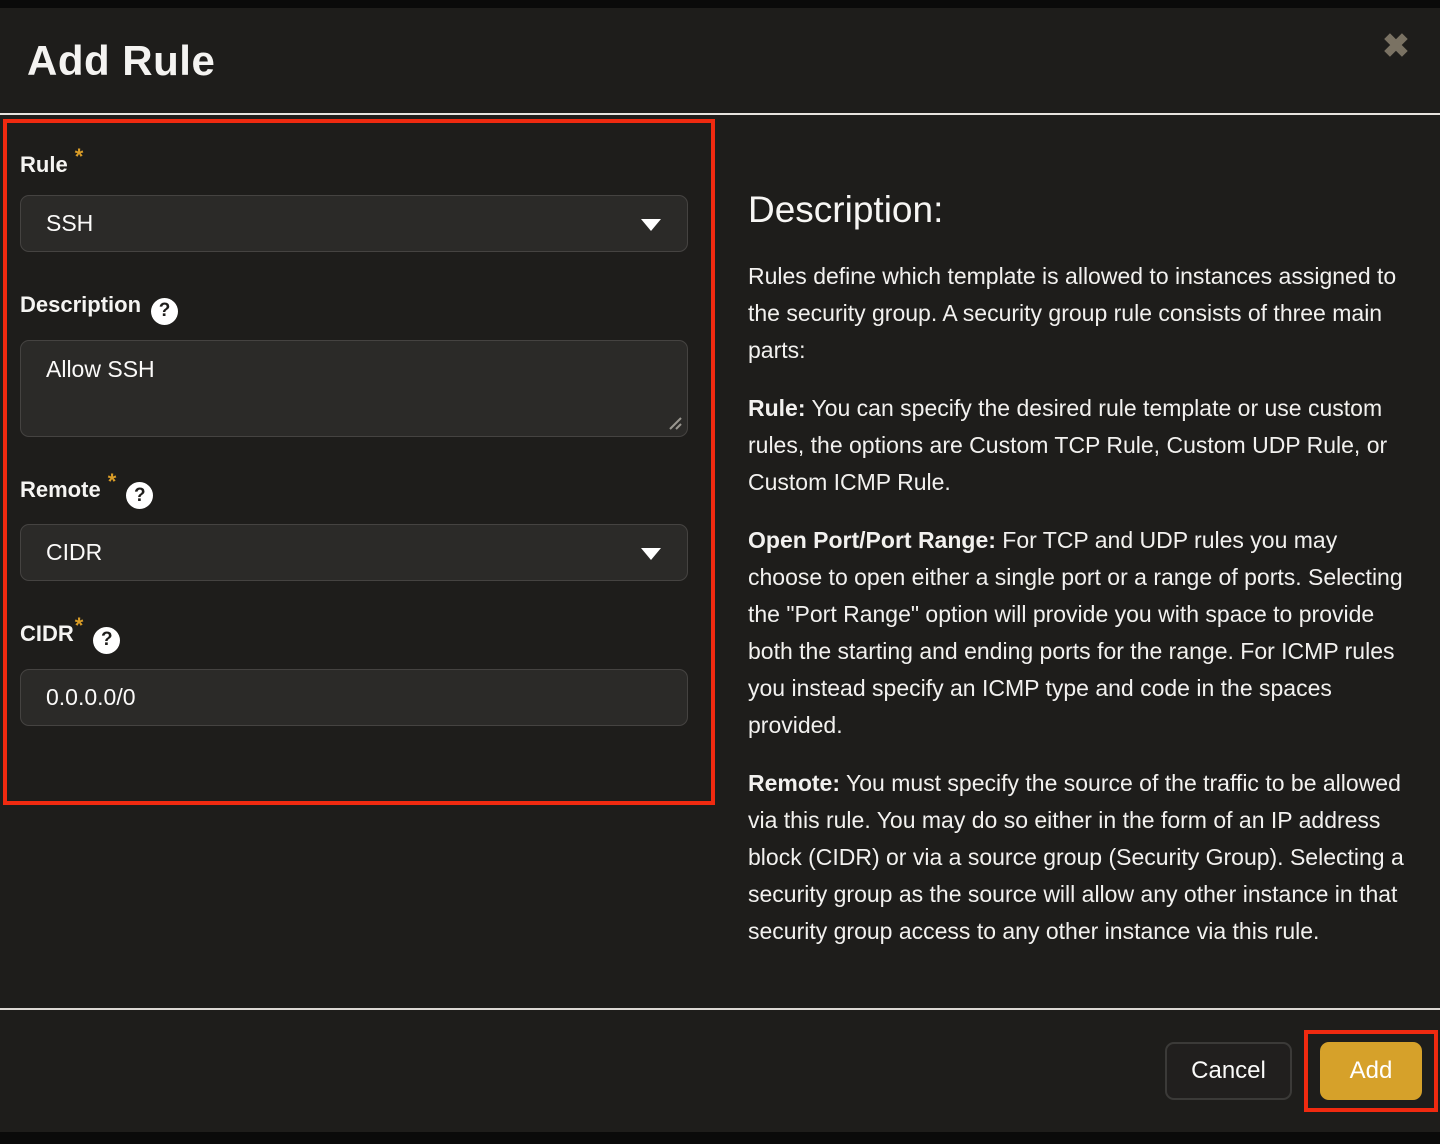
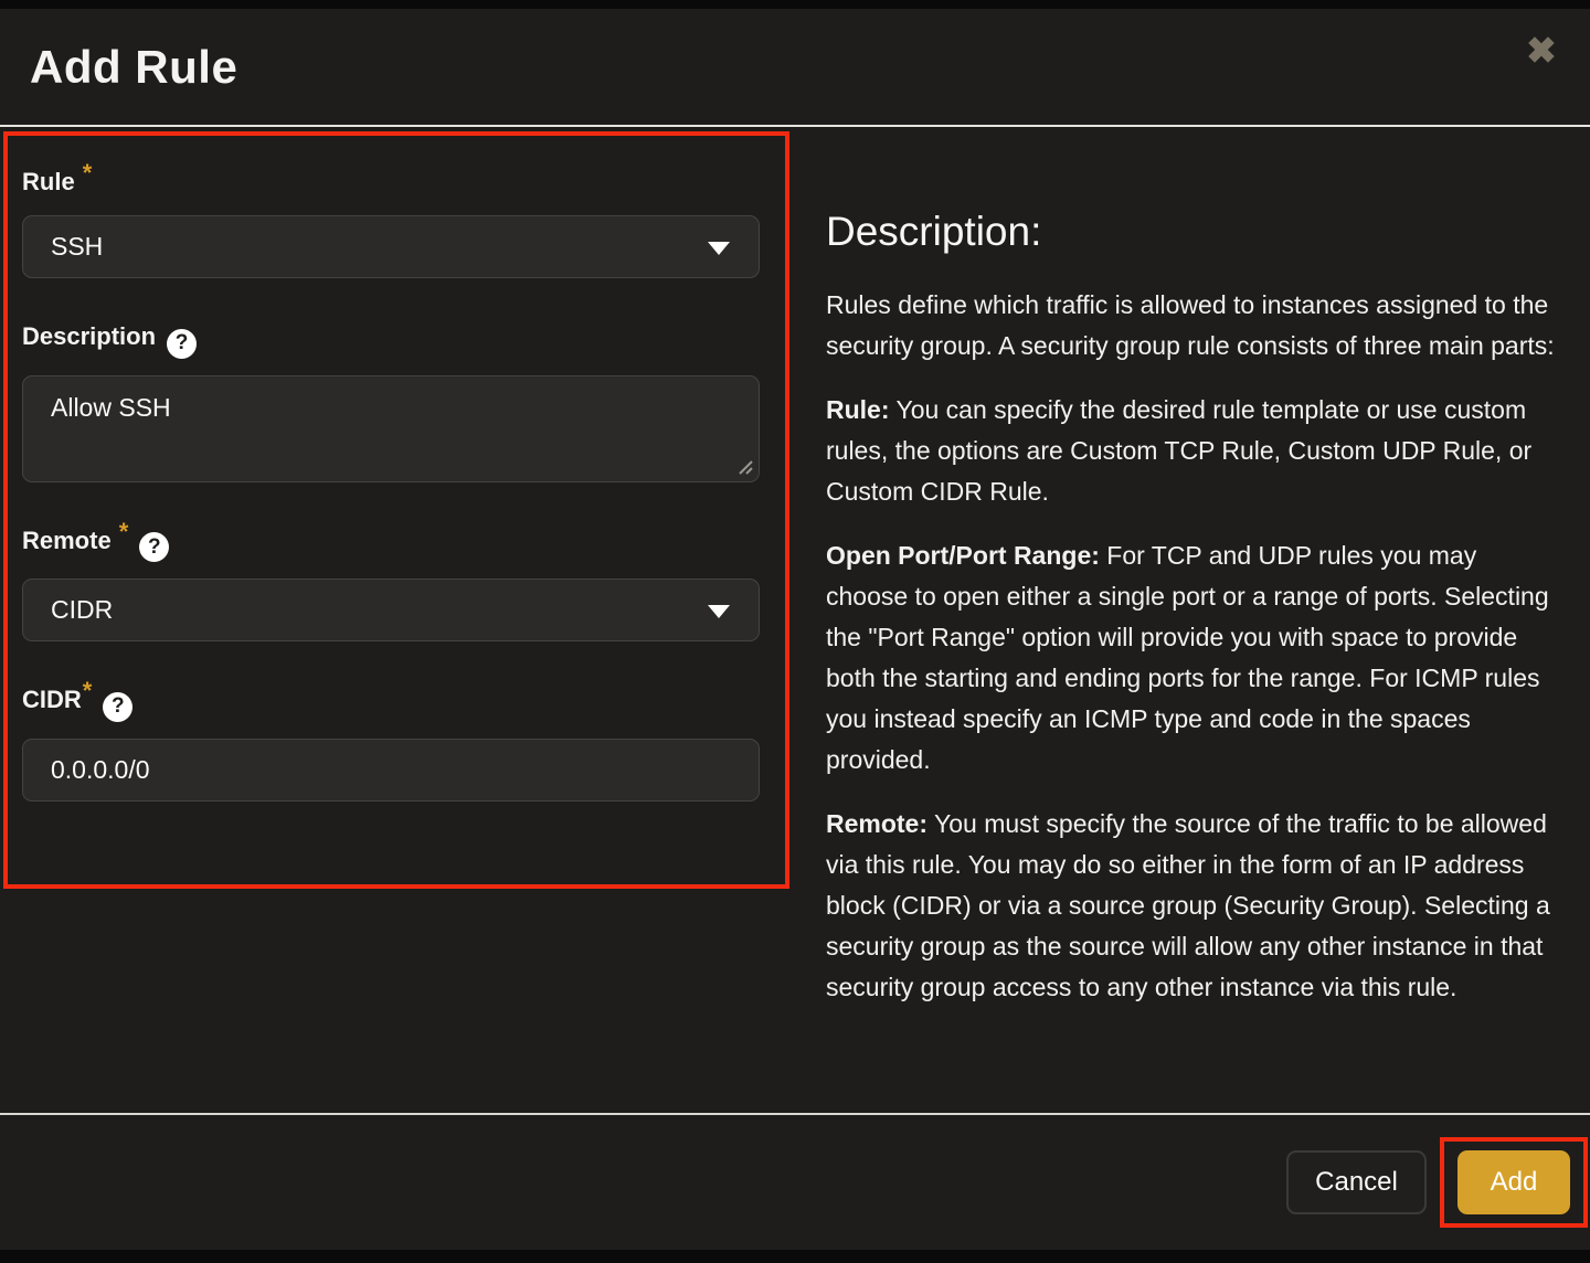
  Add Rule
  ✖
  Rule *
  SSH
  Description ?
  Allow SSH
  Remote *?
  CIDR
  CIDR*?
  0.0.0.0/0
  Description:
- Rules define which template is allowed to instances assigned to the security group. A security group rule consists of three main parts:
+ Rules define which traffic is allowed to instances assigned to the security group. A security group rule consists of three main parts:
- Rule: You can specify the desired rule template or use custom rules, the options are Custom TCP Rule, Custom UDP Rule, or Custom ICMP Rule.
+ Rule: You can specify the desired rule template or use custom rules, the options are Custom TCP Rule, Custom UDP Rule, or Custom CIDR Rule.
  Open Port/Port Range: For TCP and UDP rules you may choose to open either a single port or a range of ports. Selecting the "Port Range" option will provide you with space to provide both the starting and ending ports for the range. For ICMP rules you instead specify an ICMP type and code in the spaces provided.
  Remote: You must specify the source of the traffic to be allowed via this rule. You may do so either in the form of an IP address block (CIDR) or via a source group (Security Group). Selecting a security group as the source will allow any other instance in that security group access to any other instance via this rule.
  Cancel
  Add
